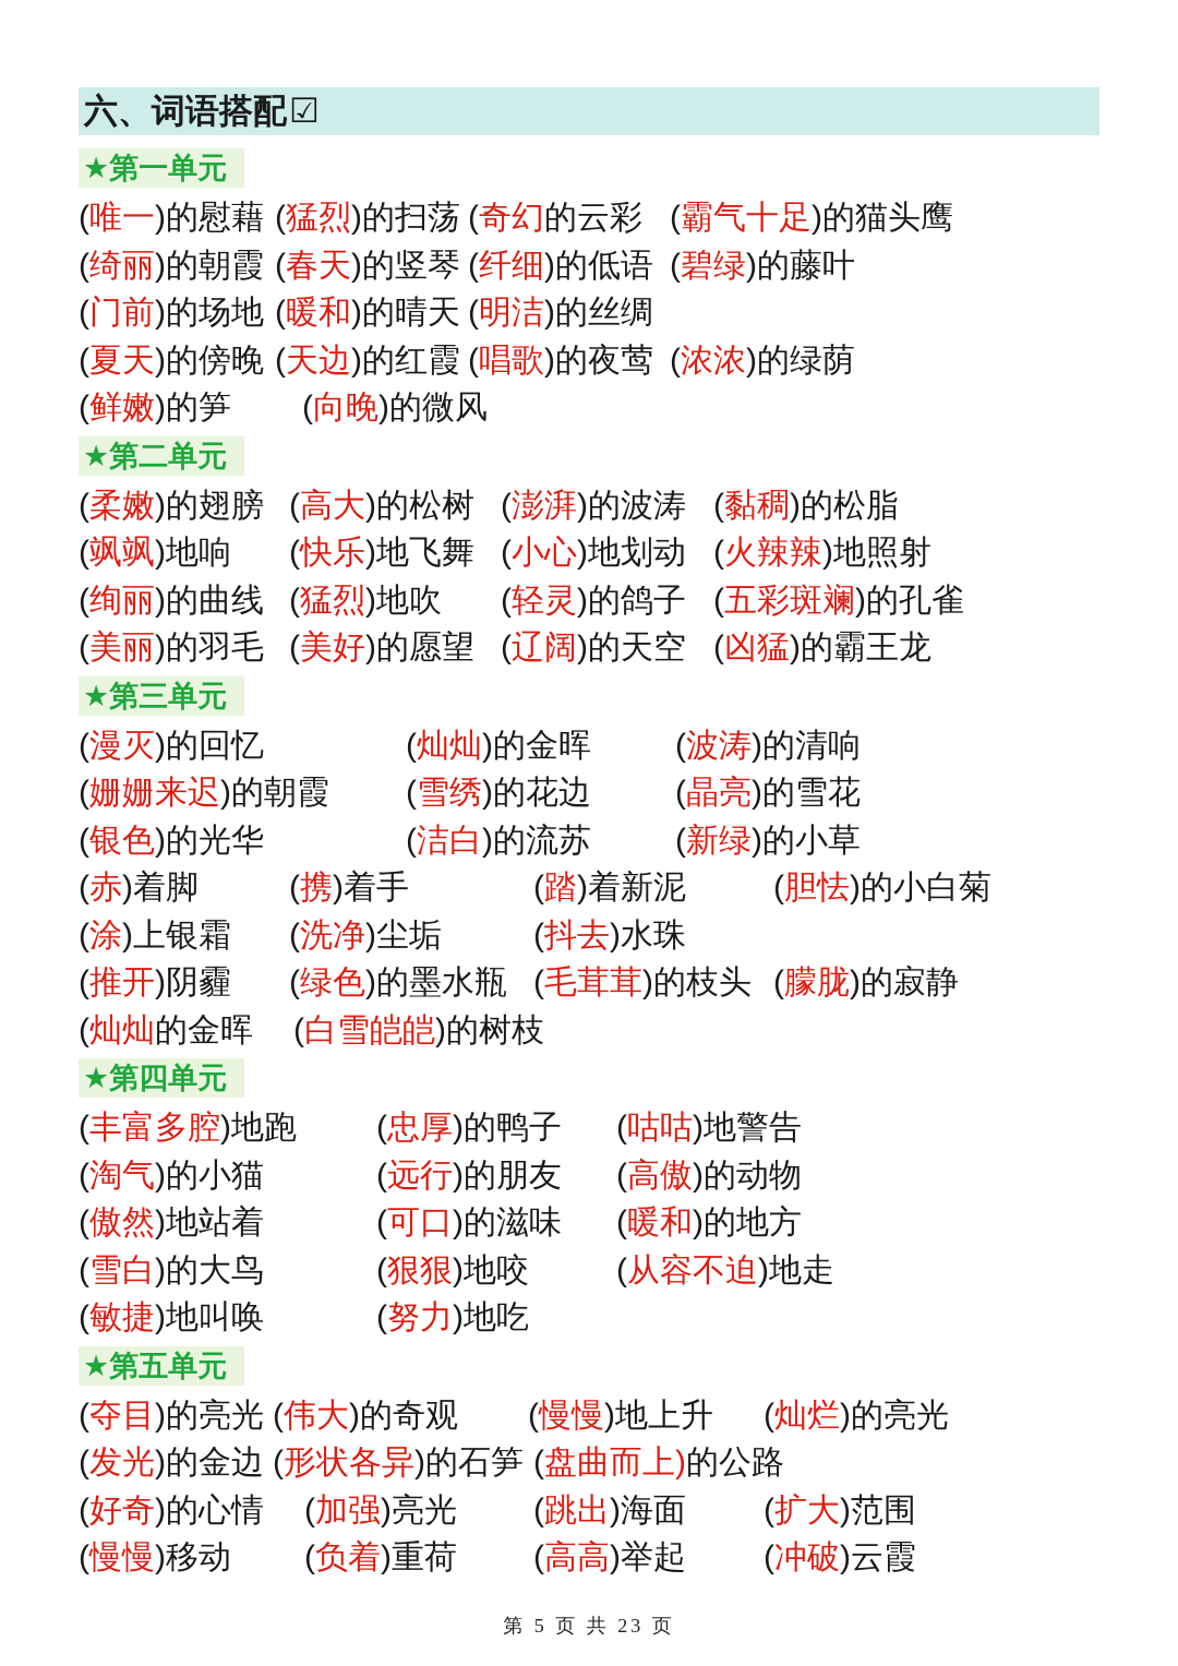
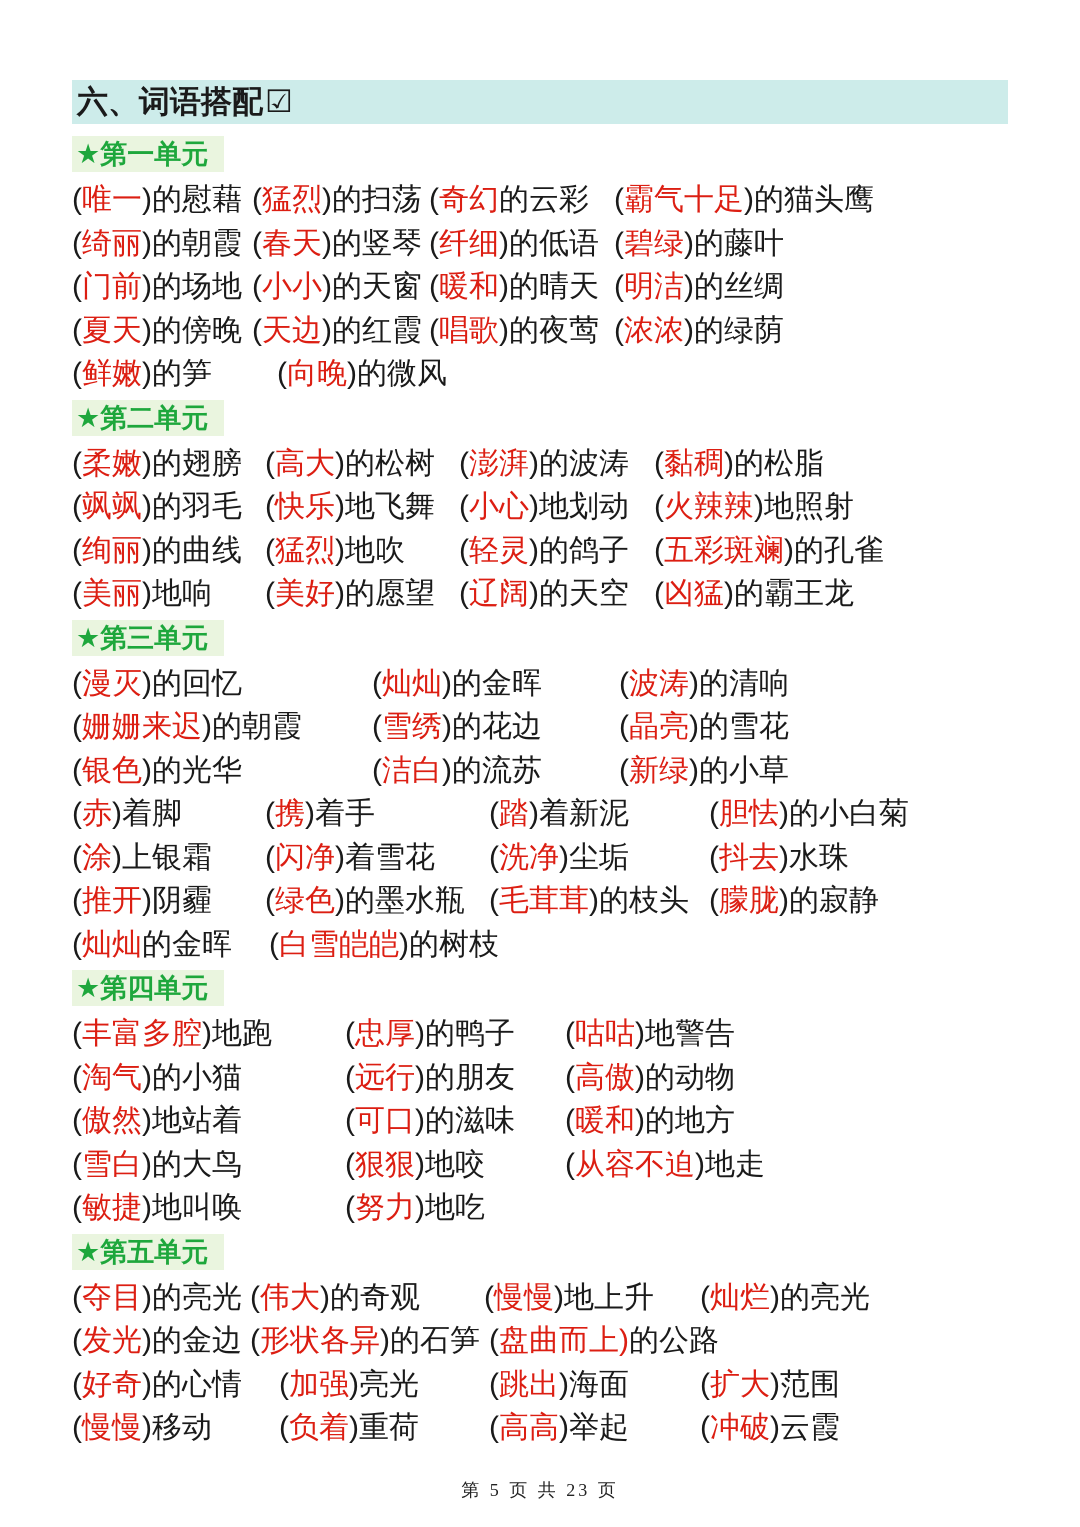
  六、词语搭配☑
  ★第一单元
  (唯一)的慰藉
  (猛烈)的扫荡
  (奇幻的云彩
  (霸气十足)的猫头鹰
  (绮丽)的朝霞
  (春天)的竖琴
  (纤细)的低语
  (碧绿)的藤叶
  (门前)的场地
+ (小小)的天窗
  (暖和)的晴天
  (明洁)的丝绸
  (夏天)的傍晚
  (天边)的红霞
  (唱歌)的夜莺
  (浓浓)的绿荫
  (鲜嫩)的笋
  (向晚)的微风
  ★第二单元
  (柔嫩)的翅膀
  (高大)的松树
  (澎湃)的波涛
  (黏稠)的松脂
- (飒飒)地响
+ (飒飒)的羽毛
  (快乐)地飞舞
  (小心)地划动
  (火辣辣)地照射
  (绚丽)的曲线
  (猛烈)地吹
  (轻灵)的鸽子
  (五彩斑斓)的孔雀
- (美丽)的羽毛
+ (美丽)地响
  (美好)的愿望
  (辽阔)的天空
  (凶猛)的霸王龙
  ★第三单元
  (漫灭)的回忆
  (灿灿)的金晖
  (波涛)的清响
  (姗姗来迟)的朝霞
  (雪绣)的花边
  (晶亮)的雪花
  (银色)的光华
  (洁白)的流苏
  (新绿)的小草
  (赤)着脚
  (携)着手
  (踏)着新泥
  (胆怯)的小白菊
  (涂)上银霜
+ (闪净)着雪花
  (洗净)尘垢
  (抖去)水珠
  (推开)阴霾
  (绿色)的墨水瓶
  (毛茸茸)的枝头
  (朦胧)的寂静
  (灿灿的金晖
  (白雪皑皑)的树枝
  ★第四单元
  (丰富多腔)地跑
  (忠厚)的鸭子
  (咕咕)地警告
  (淘气)的小猫
  (远行)的朋友
  (高傲)的动物
  (傲然)地站着
  (可口)的滋味
  (暖和)的地方
  (雪白)的大鸟
  (狠狠)地咬
  (从容不迫)地走
  (敏捷)地叫唤
  (努力)地吃
  ★第五单元
  (夺目)的亮光
  (伟大)的奇观
  (慢慢)地上升
  (灿烂)的亮光
  (发光)的金边
  (形状各异)的石笋
  (盘曲而上)的公路
  (好奇)的心情
  (加强)亮光
  (跳出)海面
  (扩大)范围
  (慢慢)移动
  (负着)重荷
  (高高)举起
  (冲破)云霞
  第 5 页 共 23 页
